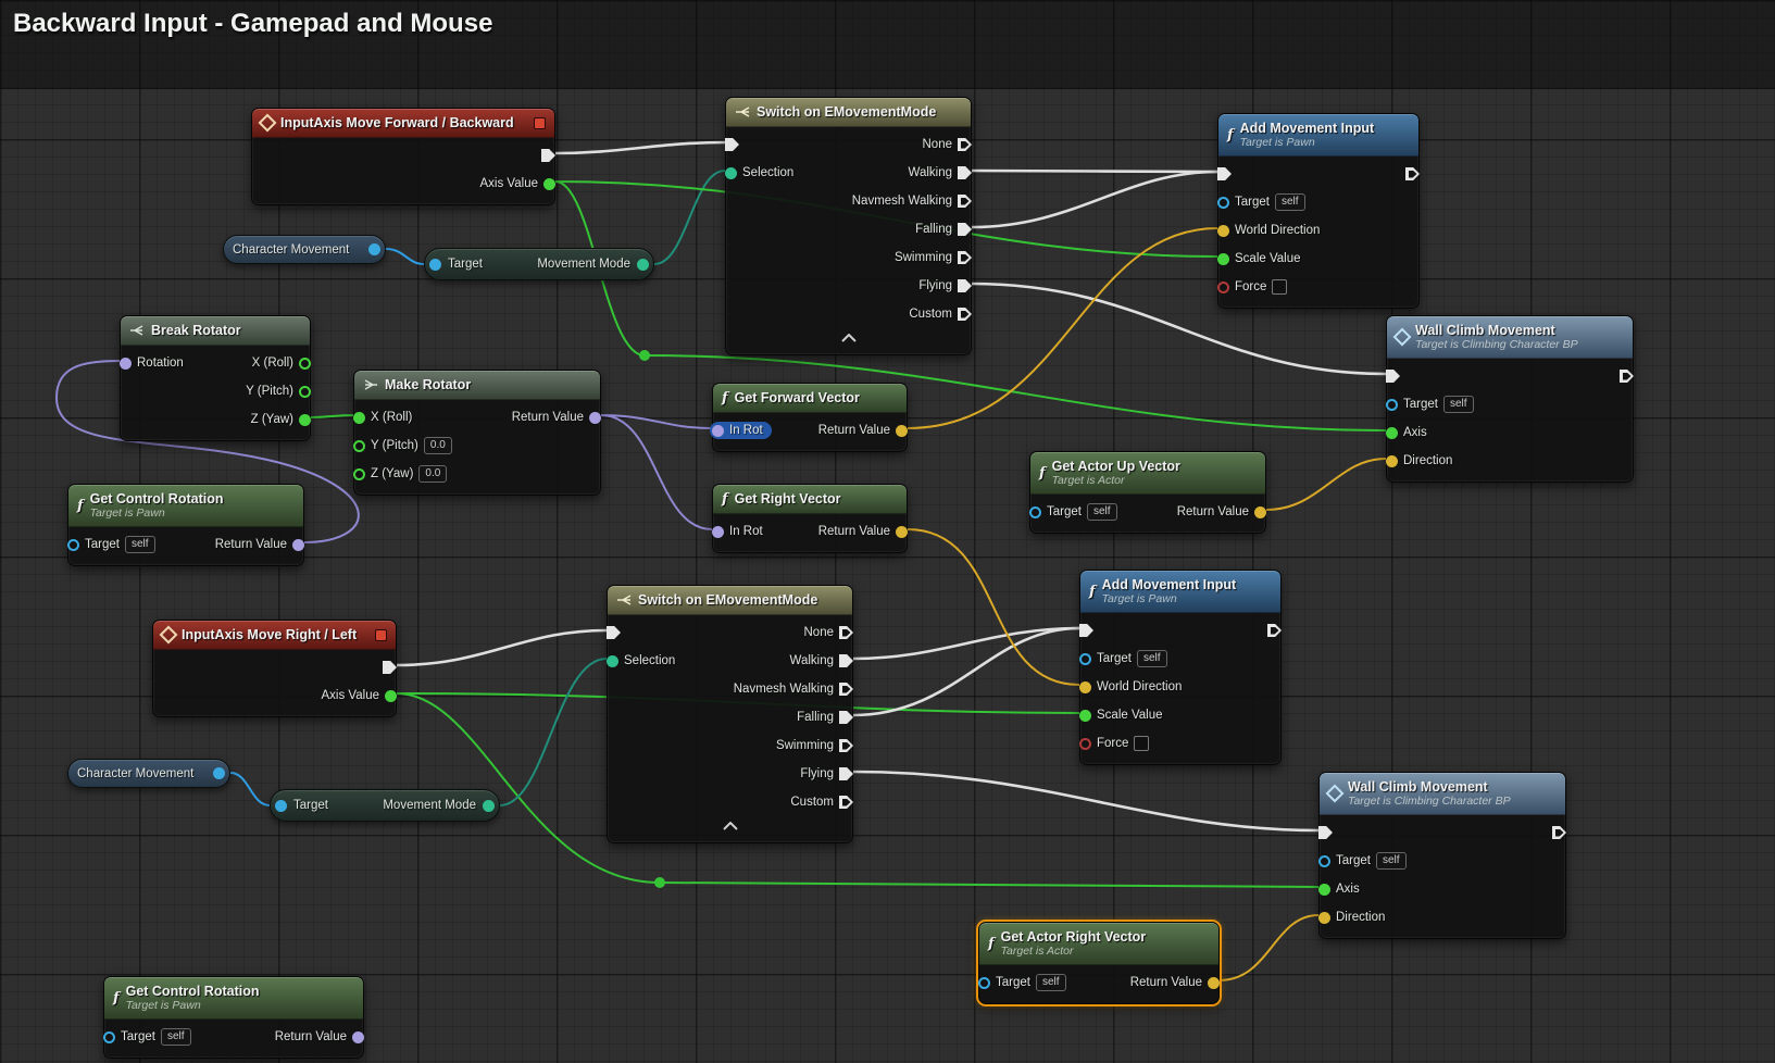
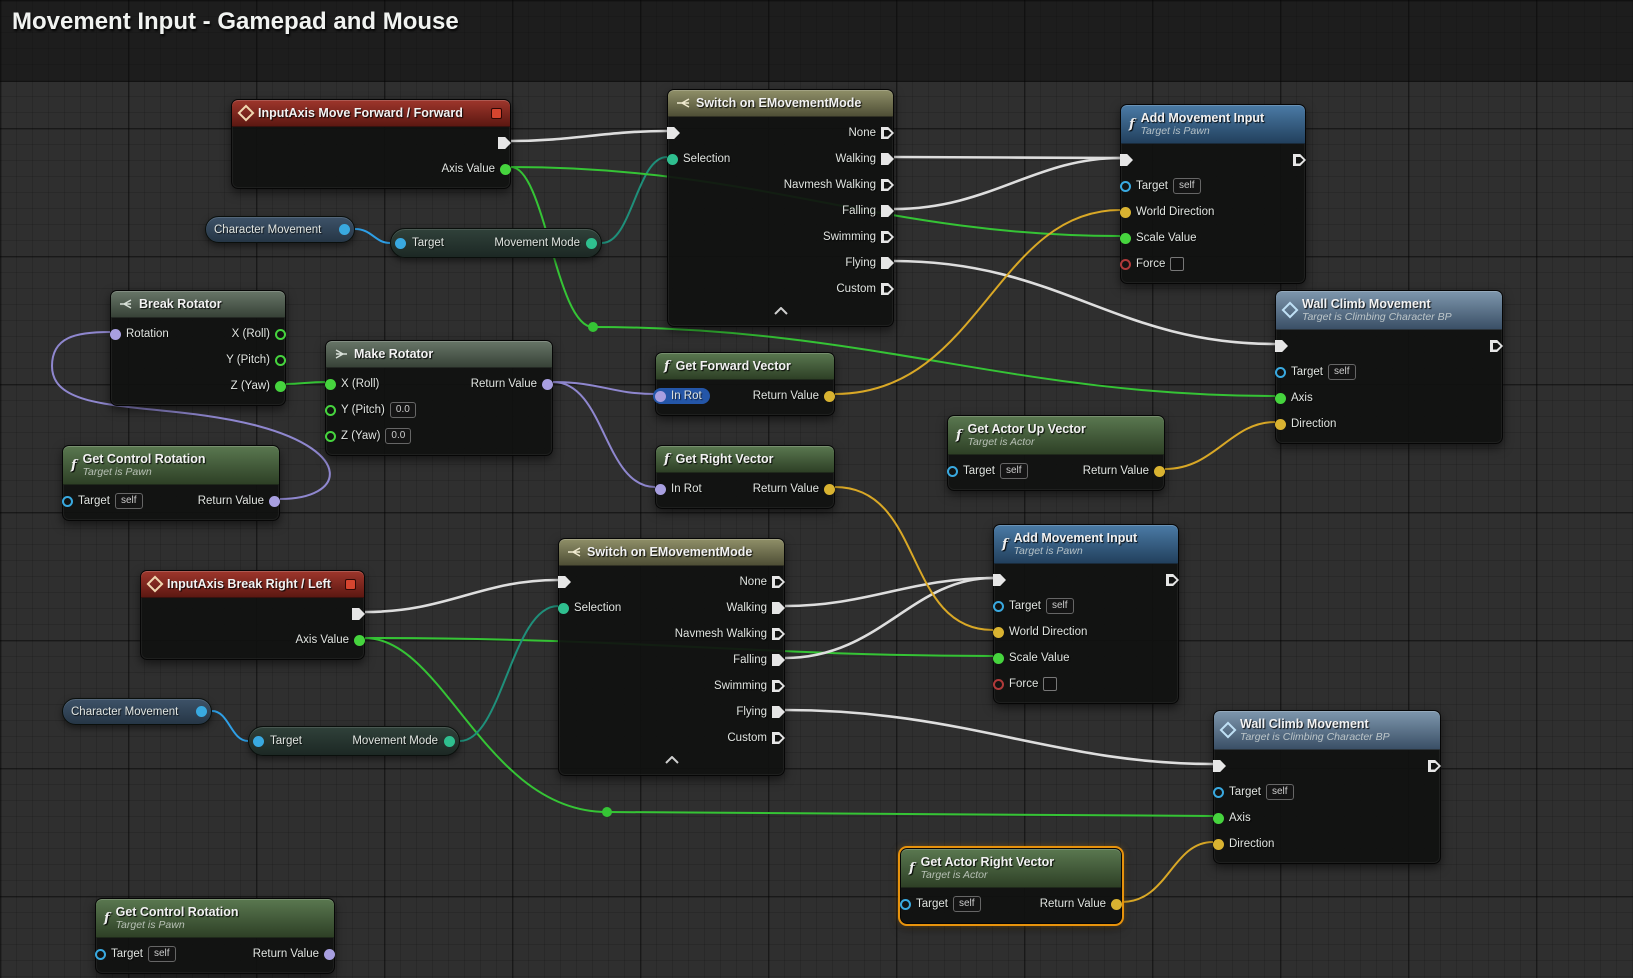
- Backward Input - Gamepad and Mouse
+ Movement Input - Gamepad and Mouse
- InputAxis Move Forward / Backward
+ InputAxis Move Forward / Forward
  Axis Value
  Switch on EMovementMode
  None
  Selection
  Walking
  Navmesh Walking
  Falling
  Swimming
  Flying
  Custom
  f
  Add Movement Input
  Target is Pawn
  Target
  self
  World Direction
  Scale Value
  Force
  Character Movement
  Target
  Movement Mode
  Break Rotator
  Rotation
  X (Roll)
  Y (Pitch)
  Z (Yaw)
  Make Rotator
  X (Roll)
  Return Value
  Y (Pitch)
  0.0
  Z (Yaw)
  0.0
  f
  Get Forward Vector
  In Rot
  Return Value
  f
  Get Right Vector
  In Rot
  Return Value
  f
  Get Actor Up Vector
  Target is Actor
  Target
  self
  Return Value
  f
  Get Control Rotation
  Target is Pawn
  Target
  self
  Return Value
  Wall Climb Movement
  Target is Climbing Character BP
  Target
  self
  Axis
  Direction
- InputAxis Move Right / Left
+ InputAxis Break Right / Left
  Axis Value
  Switch on EMovementMode
  None
  Selection
  Walking
  Navmesh Walking
  Falling
  Swimming
  Flying
  Custom
  f
  Add Movement Input
  Target is Pawn
  Target
  self
  World Direction
  Scale Value
  Force
  Character Movement
  Target
  Movement Mode
  Wall Climb Movement
  Target is Climbing Character BP
  Target
  self
  Axis
  Direction
  f
  Get Actor Right Vector
  Target is Actor
  Target
  self
  Return Value
  f
  Get Control Rotation
  Target is Pawn
  Target
  self
  Return Value
